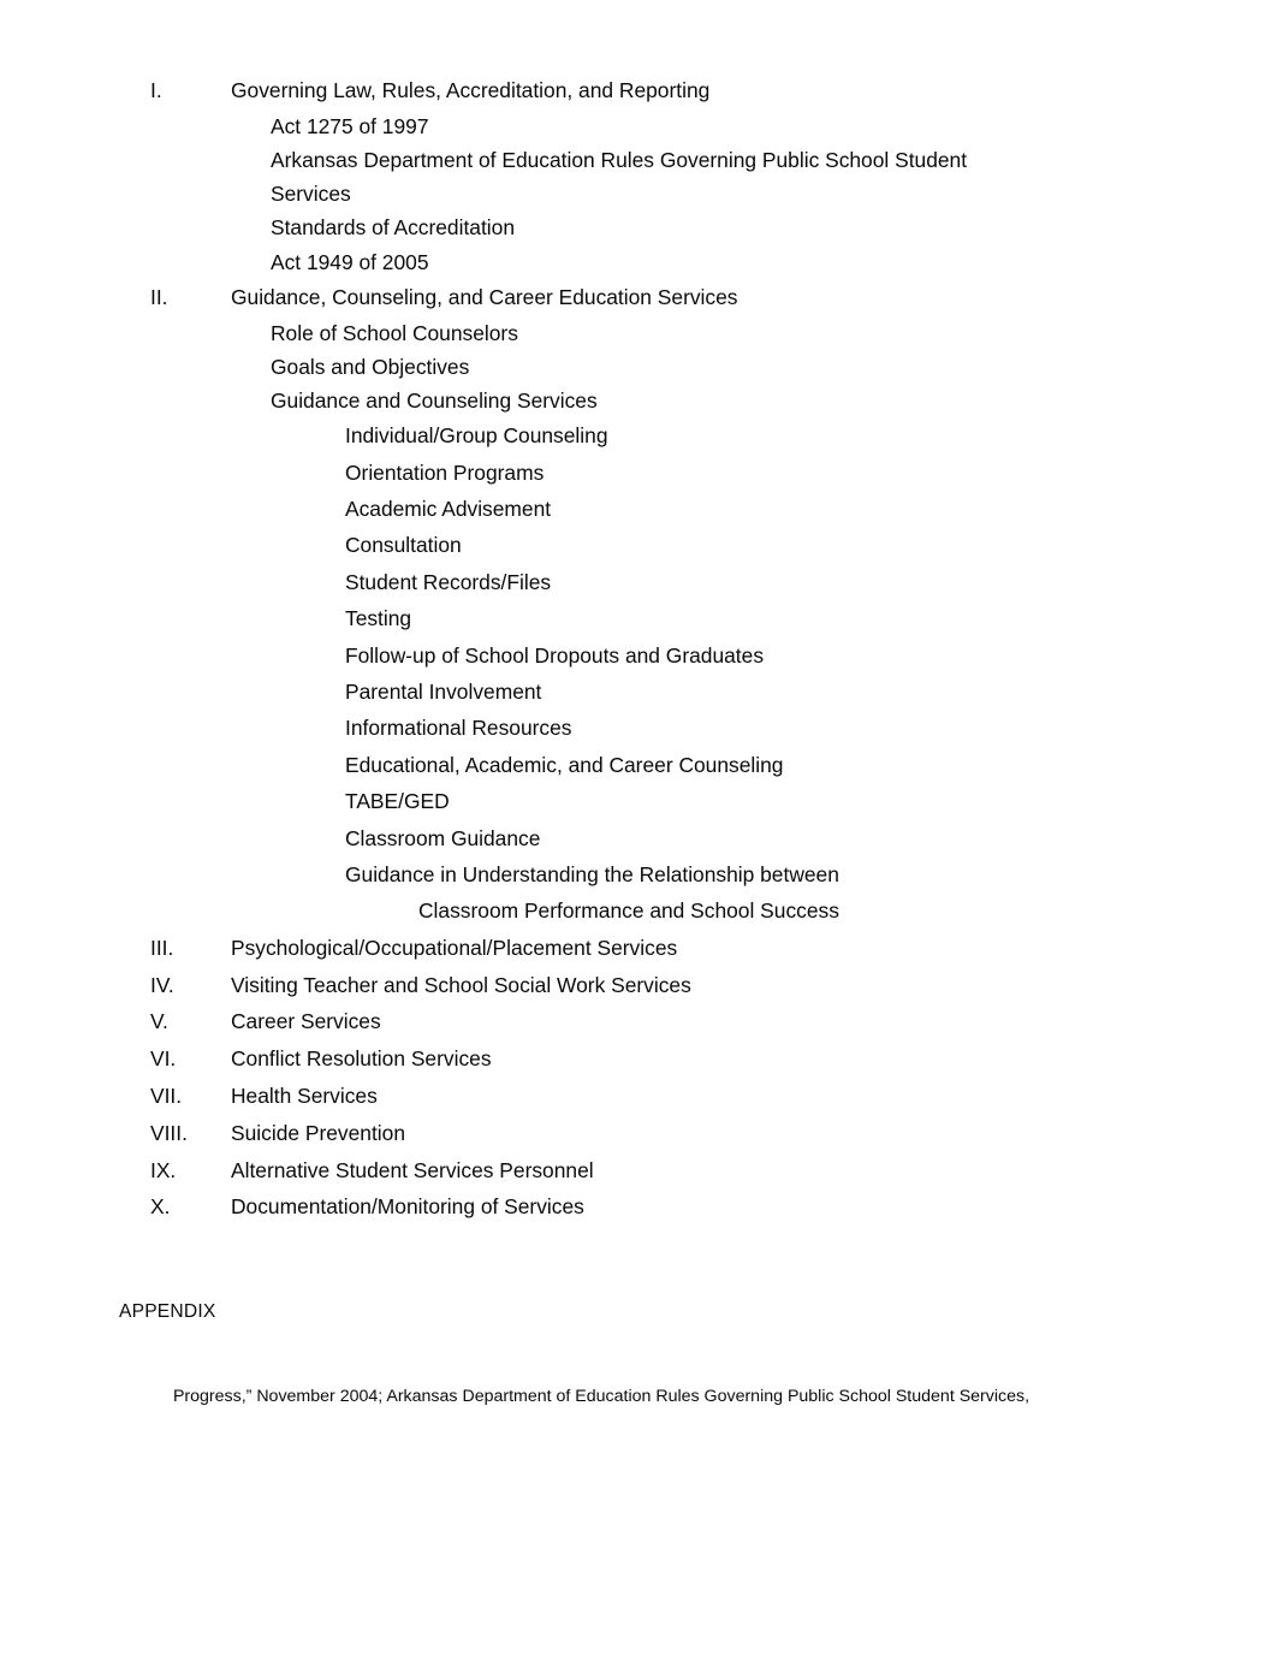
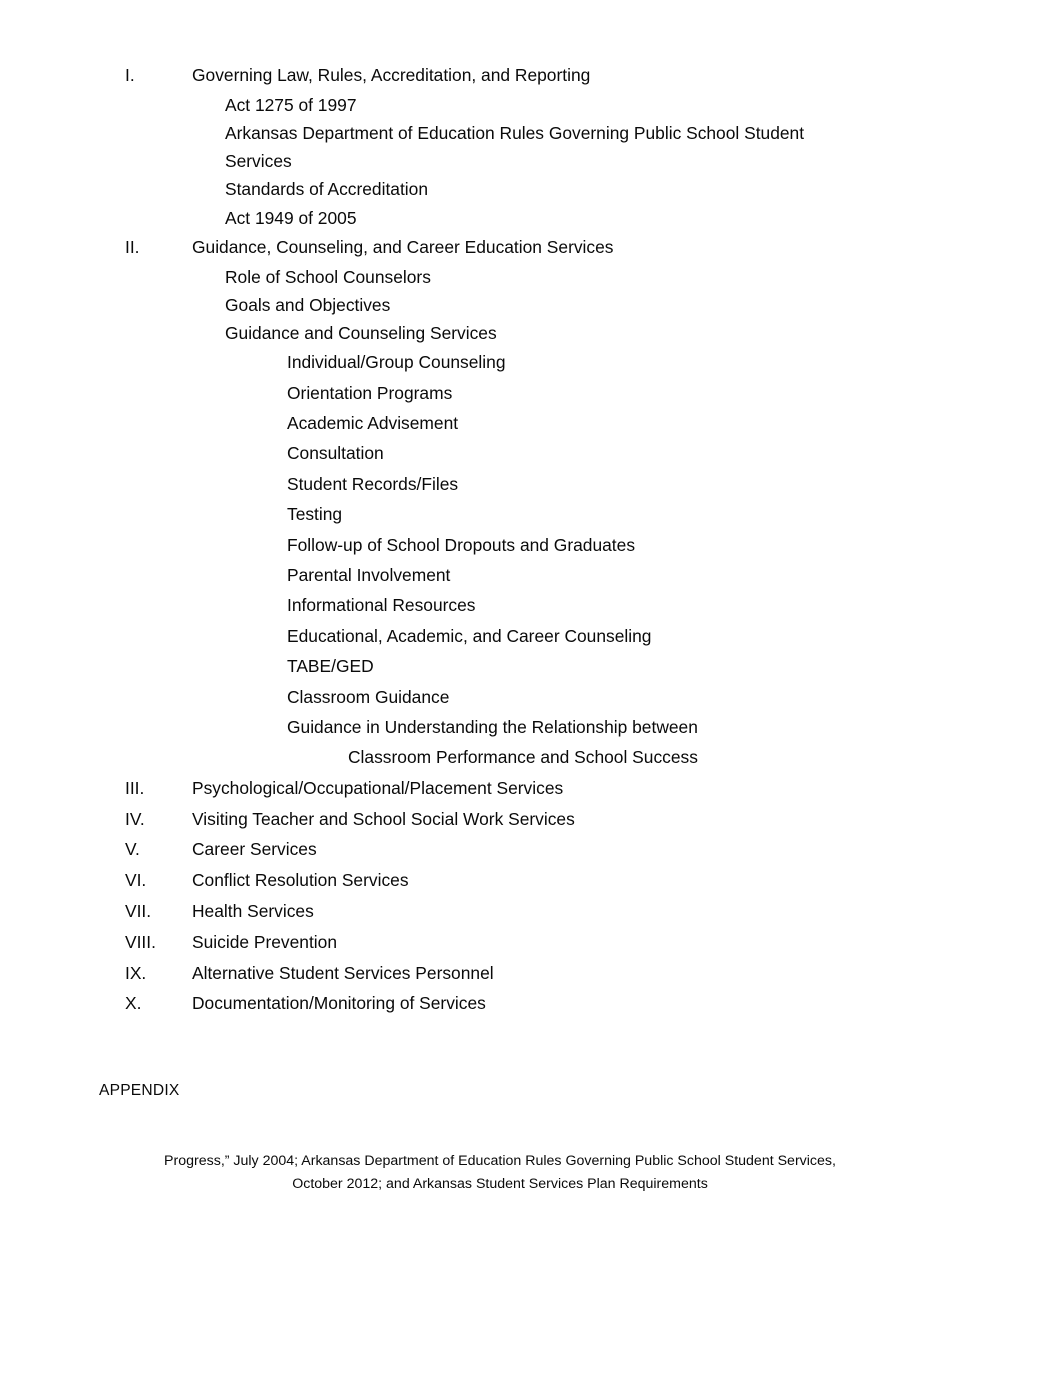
  I.
  Governing Law, Rules, Accreditation, and Reporting
  Act 1275 of 1997
  Arkansas Department of Education Rules Governing Public School Student Services
  Standards of Accreditation
  Act 1949 of 2005
  II.
  Guidance, Counseling, and Career Education Services
  Role of School Counselors
  Goals and Objectives
  Guidance and Counseling Services
  Individual/Group Counseling
  Orientation Programs
  Academic Advisement
  Consultation
  Student Records/Files
  Testing
  Follow-up of School Dropouts and Graduates
  Parental Involvement
  Informational Resources
  Educational, Academic, and Career Counseling
  TABE/GED
  Classroom Guidance
  Guidance in Understanding the Relationship between
  Classroom Performance and School Success
  III.
  Psychological/Occupational/Placement Services
  IV.
  Visiting Teacher and School Social Work Services
  V.
  Career Services
  VI.
  Conflict Resolution Services
  VII.
  Health Services
  VIII.
  Suicide Prevention
  IX.
  Alternative Student Services Personnel
  X.
  Documentation/Monitoring of Services
  APPENDIX
- Progress,” November 2004; Arkansas Department of Education Rules Governing Public School Student Services,
+ Progress,” July 2004; Arkansas Department of Education Rules Governing Public School Student Services,
+ October 2012; and Arkansas Student Services Plan Requirements
